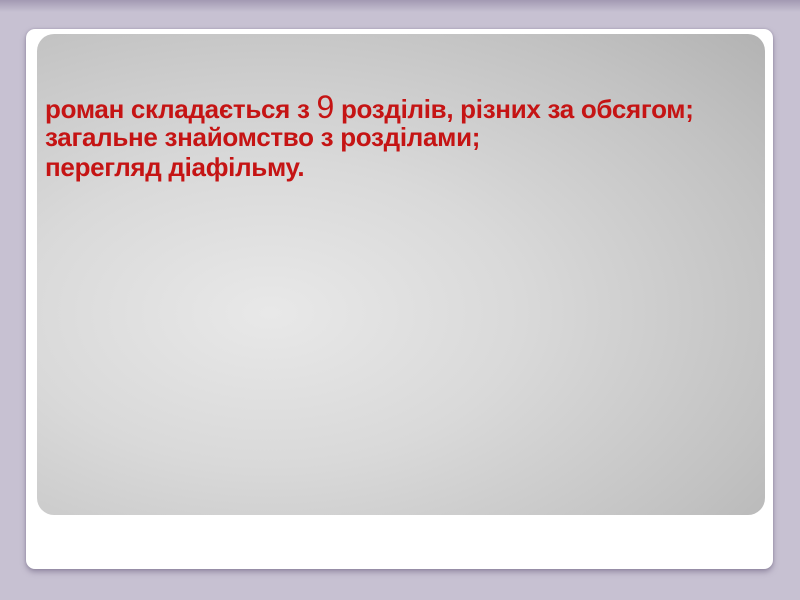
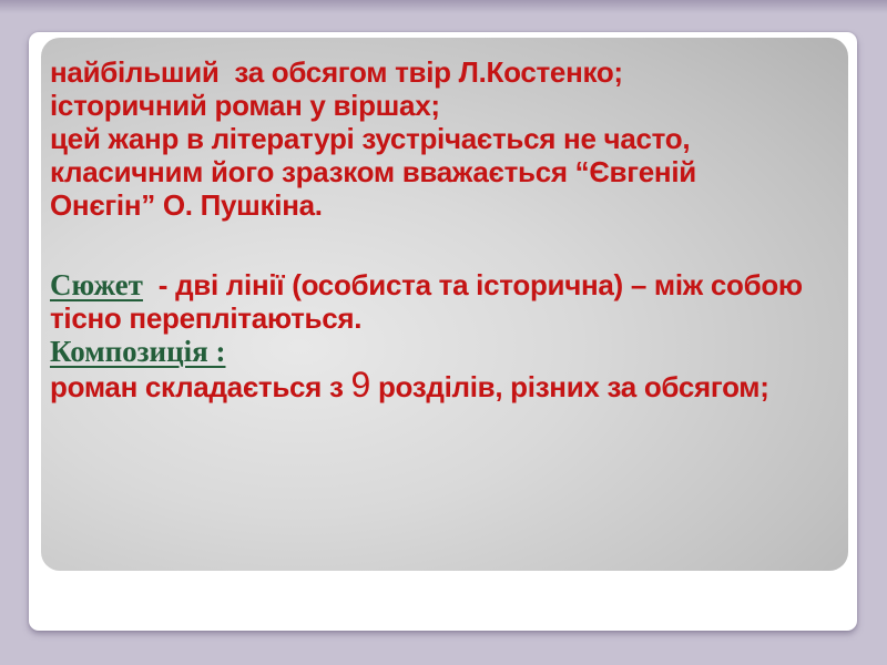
+ найбільший за обсягом твір Л.Костенко;
+ історичний роман у віршах;
+ цей жанр в літературі зустрічається не часто,
+ класичним його зразком вважається “Євгеній
+ Онєгін” О. Пушкіна.
+ Сюжет - дві лінії (особиста та історична) – між собою
+ тісно переплітаються.
+ Композиція :
  роман складається з 9 розділів, різних за обсягом;
- загальне знайомство з розділами;
- перегляд діафільму.
